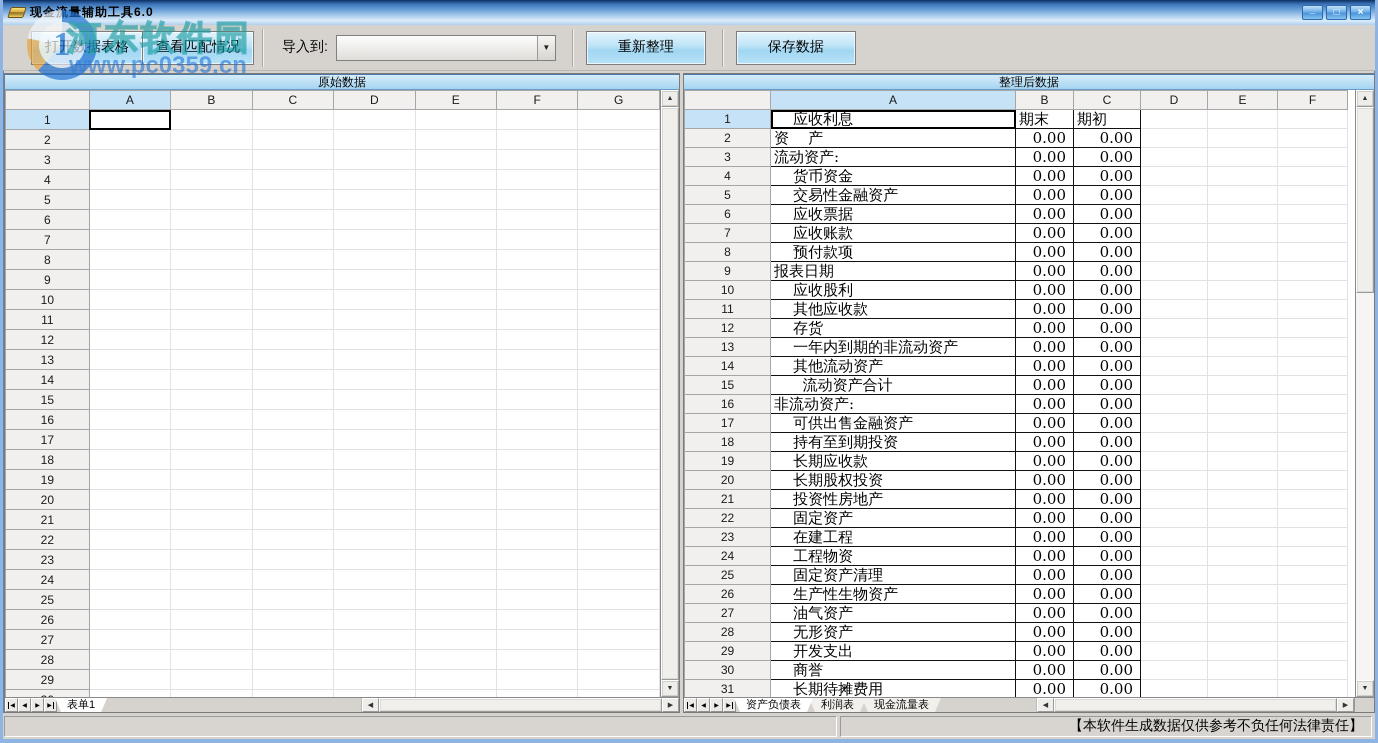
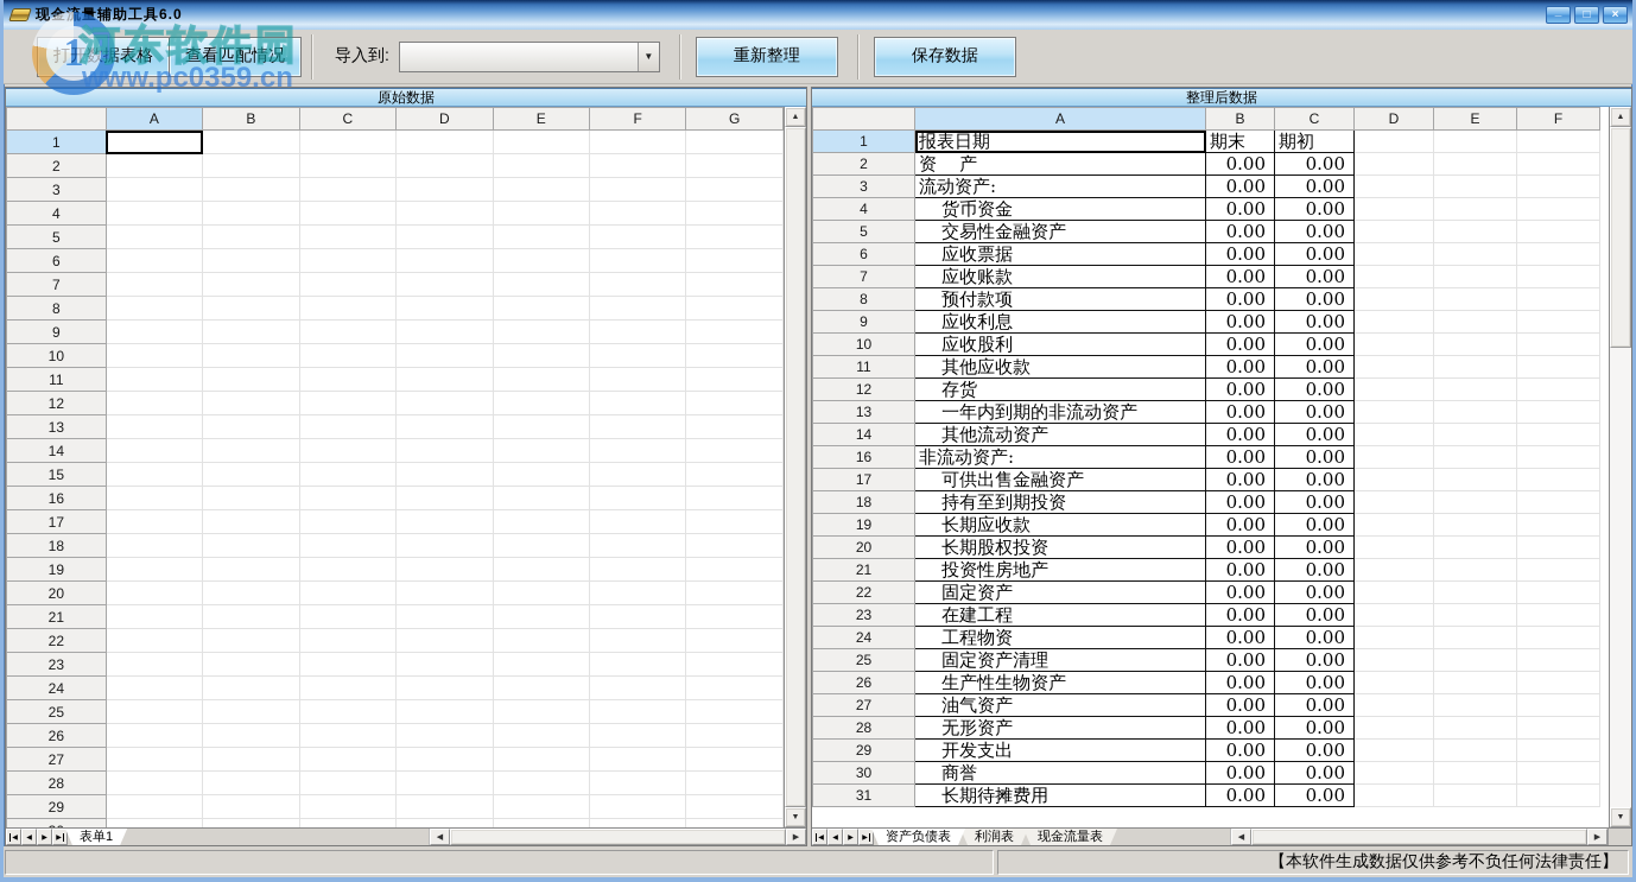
  现金流量辅助工具6.0
  _
  □
  ×
  打开数据表格
  查看匹配情况
  导入到:
  ▼
  重新整理
  保存数据
  1
  河东软件园
  www.pc0359.cn
  原始数据
  	A	B	C	D	E	F	G
  1
  2
  3
  4
  5
  6
  7
  8
  9
  10
  11
  12
  13
  14
  15
  16
  17
  18
  19
  20
  21
  22
  23
  24
  25
  26
  27
  28
  29
  表单1
  整理后数据
  	A	B	C	D	E	F
- 1	应收利息	期末	期初
+ 1	报表日期	期末	期初
  2	资 产	0.00	0.00
  3	流动资产:	0.00	0.00
  4	货币资金	0.00	0.00
  5	交易性金融资产	0.00	0.00
  6	应收票据	0.00	0.00
  7	应收账款	0.00	0.00
  8	预付款项	0.00	0.00
- 9	报表日期	0.00	0.00
+ 9	应收利息	0.00	0.00
  10	应收股利	0.00	0.00
  11	其他应收款	0.00	0.00
  12	存货	0.00	0.00
  13	一年内到期的非流动资产	0.00	0.00
  14	其他流动资产	0.00	0.00
- 15	流动资产合计	0.00	0.00
  16	非流动资产:	0.00	0.00
  17	可供出售金融资产	0.00	0.00
  18	持有至到期投资	0.00	0.00
  19	长期应收款	0.00	0.00
  20	长期股权投资	0.00	0.00
  21	投资性房地产	0.00	0.00
  22	固定资产	0.00	0.00
  23	在建工程	0.00	0.00
  24	工程物资	0.00	0.00
  25	固定资产清理	0.00	0.00
  26	生产性生物资产	0.00	0.00
  27	油气资产	0.00	0.00
  28	无形资产	0.00	0.00
  29	开发支出	0.00	0.00
  30	商誉	0.00	0.00
  31	长期待摊费用	0.00	0.00
  资产负债表
  利润表
  现金流量表
  【本软件生成数据仅供参考不负任何法律责任】
